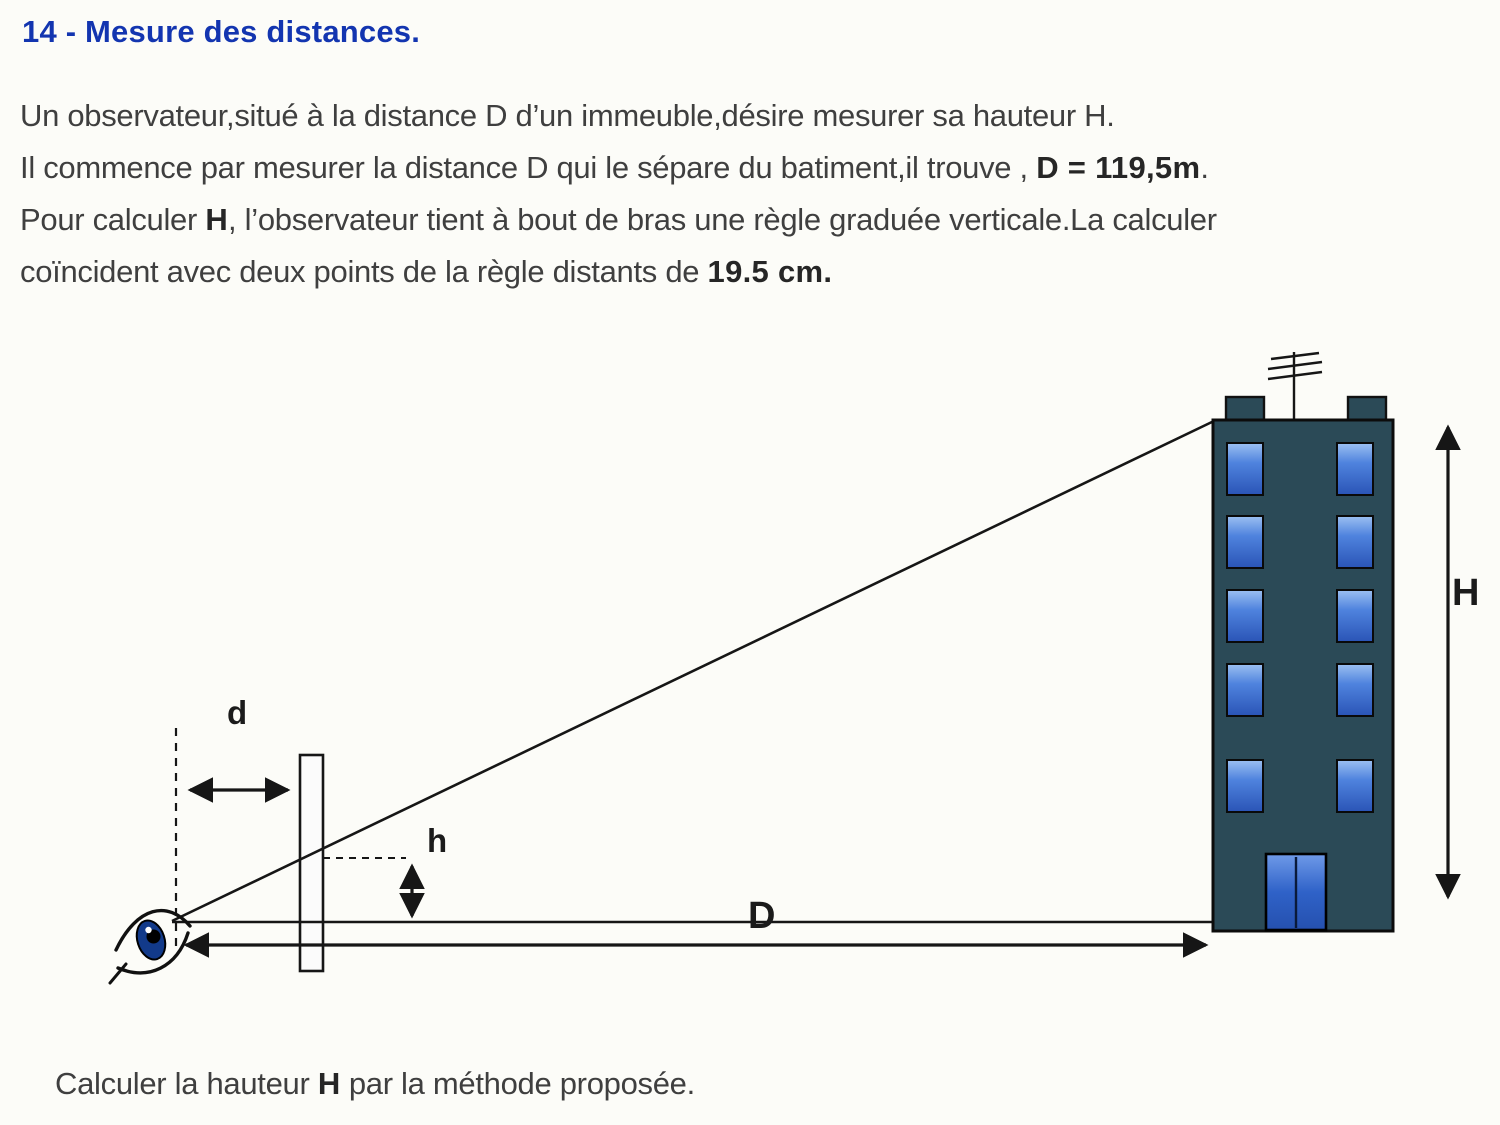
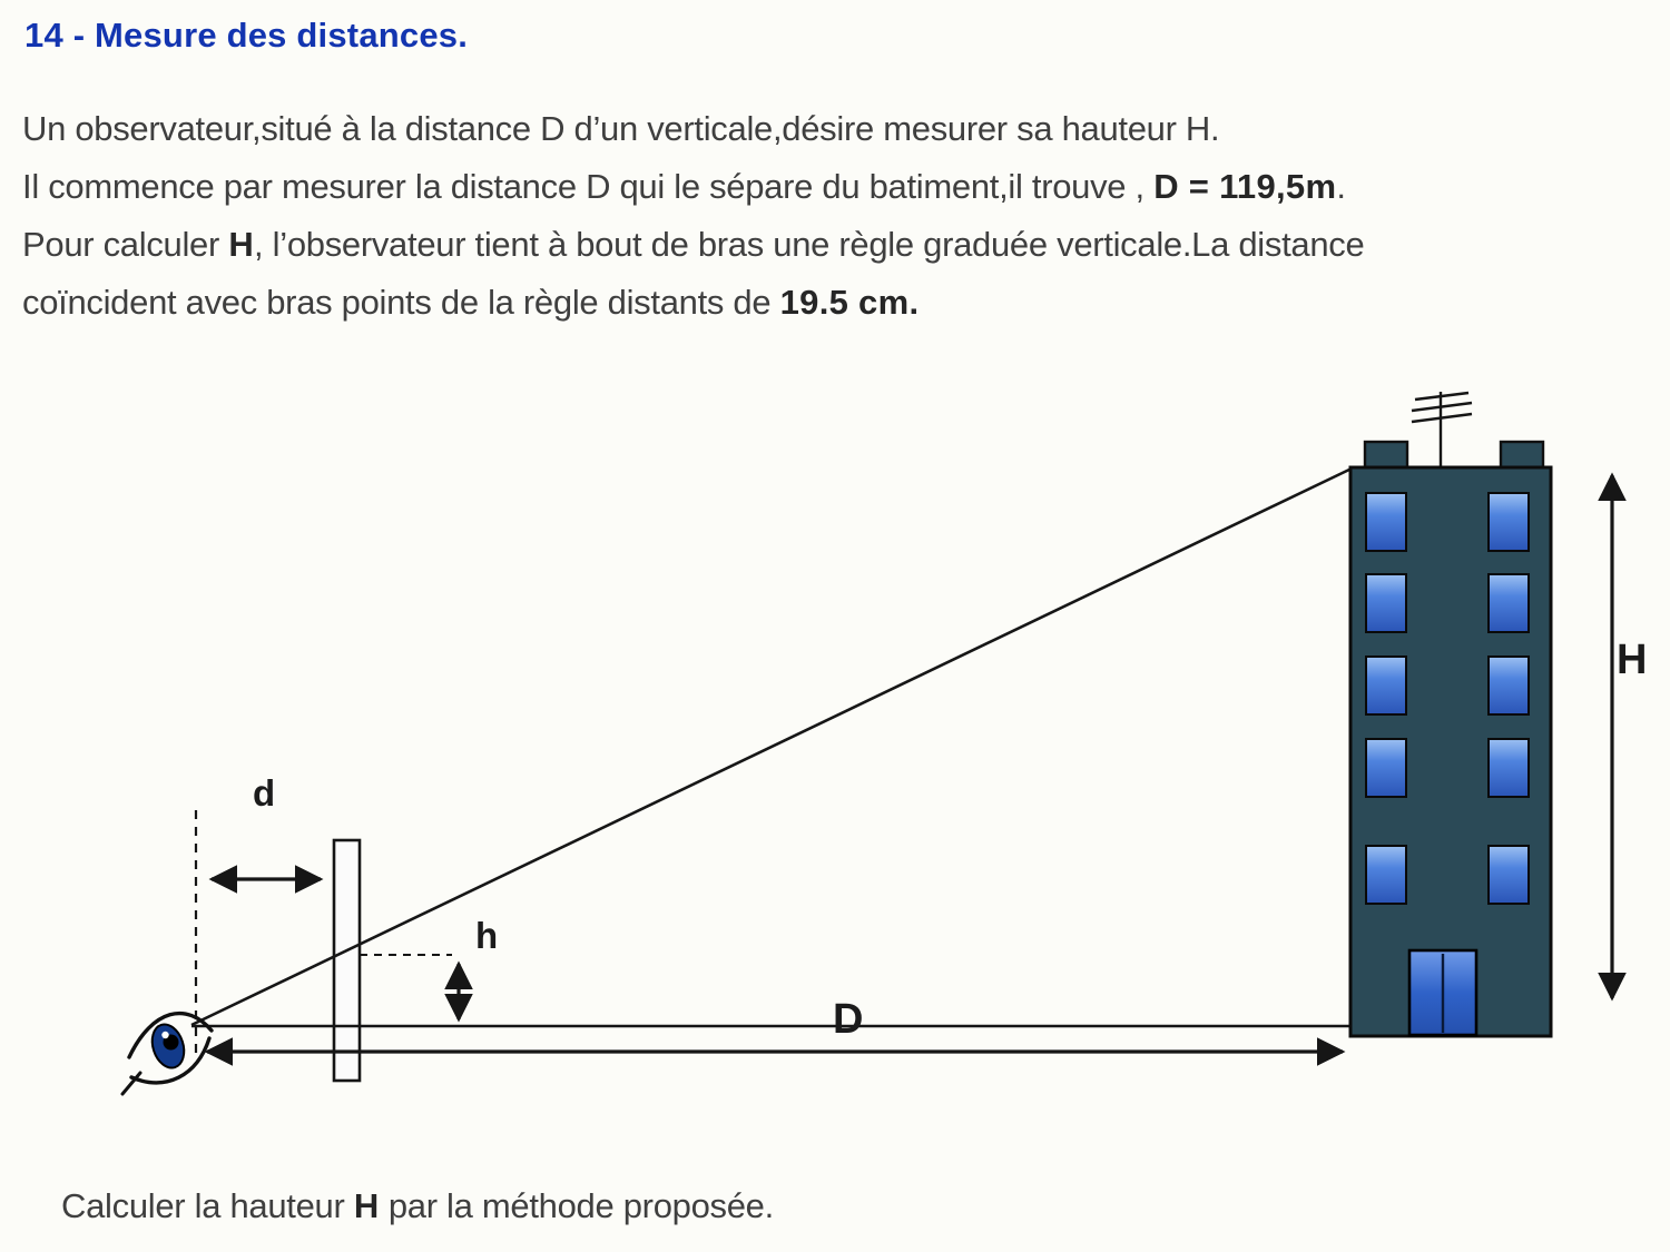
  14 - Mesure des distances.
- Un observateur,situé à la distance D d’un immeuble,désire mesurer sa hauteur H.
+ Un observateur,situé à la distance D d’un verticale,désire mesurer sa hauteur H.
  Il commence par mesurer la distance D qui le sépare du batiment,il trouve , D = 119,5m.
- Pour calculer H, l’observateur tient à bout de bras une règle graduée verticale.La calculer
+ Pour calculer H, l’observateur tient à bout de bras une règle graduée verticale.La distance
- coïncident avec deux points de la règle distants de 19.5 cm.
+ coïncident avec bras points de la règle distants de 19.5 cm.
  d
  h
  D
  H
  Calculer la hauteur H par la méthode proposée.
